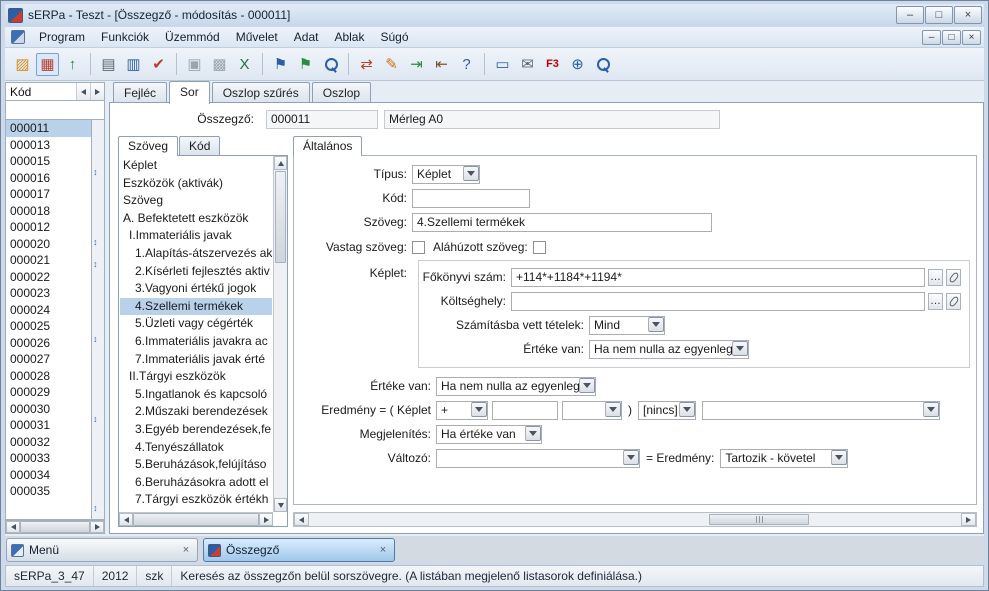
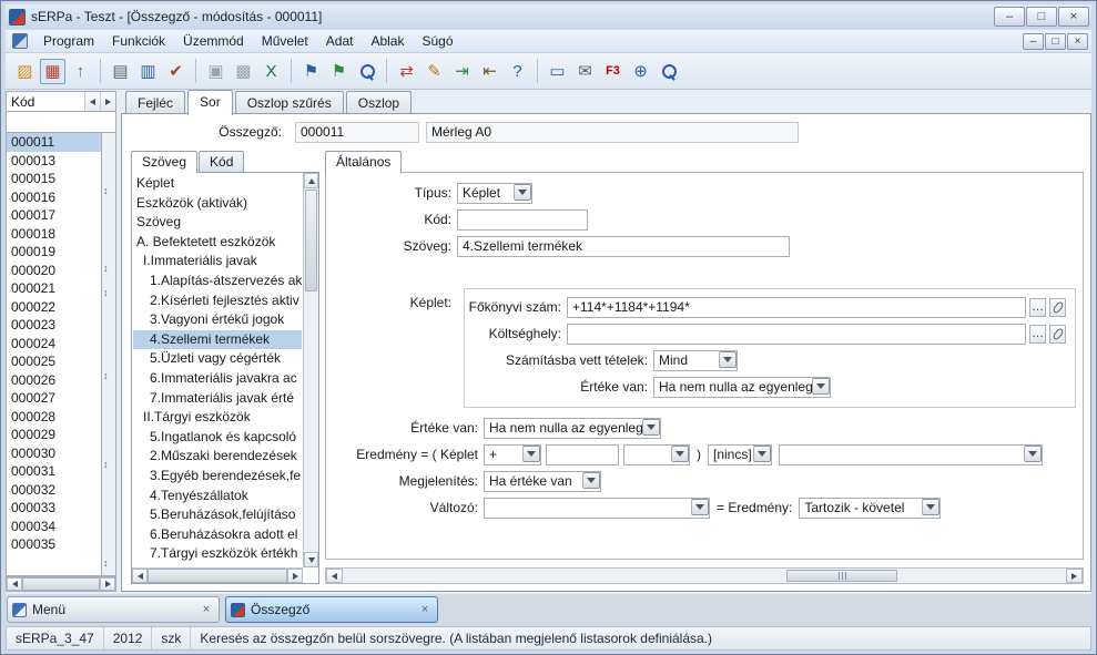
  sERPa - Teszt - [Összegző - módosítás - 000011]
  –
  □
  ×
  Program
  Funkciók
  Üzemmód
  Művelet
  Adat
  Ablak
  Súgó
  –
  □
  ×
  ▨
  ▦
  ↑
  ▤
  ▥
  ✔
  ▣
  ▩
  X
  ⚑
  ⚑
  ⇄
  ✎
  ⇥
  ⇤
  ?
  ▭
  ✉
  F3
  ⊕
  Kód
  000011
  000013
  000015
  000016
  000017
  000018
- 000012
+ 000019
  000020
  000021
  000022
  000023
  000024
  000025
  000026
  000027
  000028
  000029
  000030
  000031
  000032
  000033
  000034
  000035
  ↕
  ↕
  ↕
  ↕
  ↕
  ↕
  Fejléc
  Sor
  Oszlop szűrés
  Oszlop
  Összegző:
  000011
  Mérleg A0
  Szöveg
  Kód
  Képlet
  Eszközök (aktivák)
  Szöveg
  A. Befektetett eszközök
  I.Immateriális javak
  1.Alapítás-átszervezés ak
  2.Kísérleti fejlesztés aktiv
  3.Vagyoni értékű jogok
  4.Szellemi termékek
  5.Üzleti vagy cégérték
  6.Immateriális javakra ac
  7.Immateriális javak érté
  II.Tárgyi eszközök
  5.Ingatlanok és kapcsoló
  2.Műszaki berendezések
  3.Egyéb berendezések,fe
  4.Tenyészállatok
  5.Beruházások,felújításo
  6.Beruházásokra adott el
  7.Tárgyi eszközök értékh
  Általános
  Típus:
  Képlet
  Kód:
  Szöveg:
  4.Szellemi termékek
- Vastag szöveg:
- Aláhúzott szöveg:
  Képlet:
  Főkönyvi szám:
  +114*+1184*+1194*
  …
  Költséghely:
  …
  Számításba vett tételek:
  Mind
  Értéke van:
  Ha nem nulla az egyenleg
  Értéke van:
  Ha nem nulla az egyenleg
  Eredmény = ( Képlet
  +
  )
  [nincs]
  Megjelenítés:
  Ha értéke van
  Változó:
  = Eredmény:
  Tartozik - követel
  Menü
  ×
  Összegző
  ×
  sERPa_3_47
  2012
  szk
  Keresés az összegzőn belül sorszövegre. (A listában megjelenő listasorok definiálása.)
